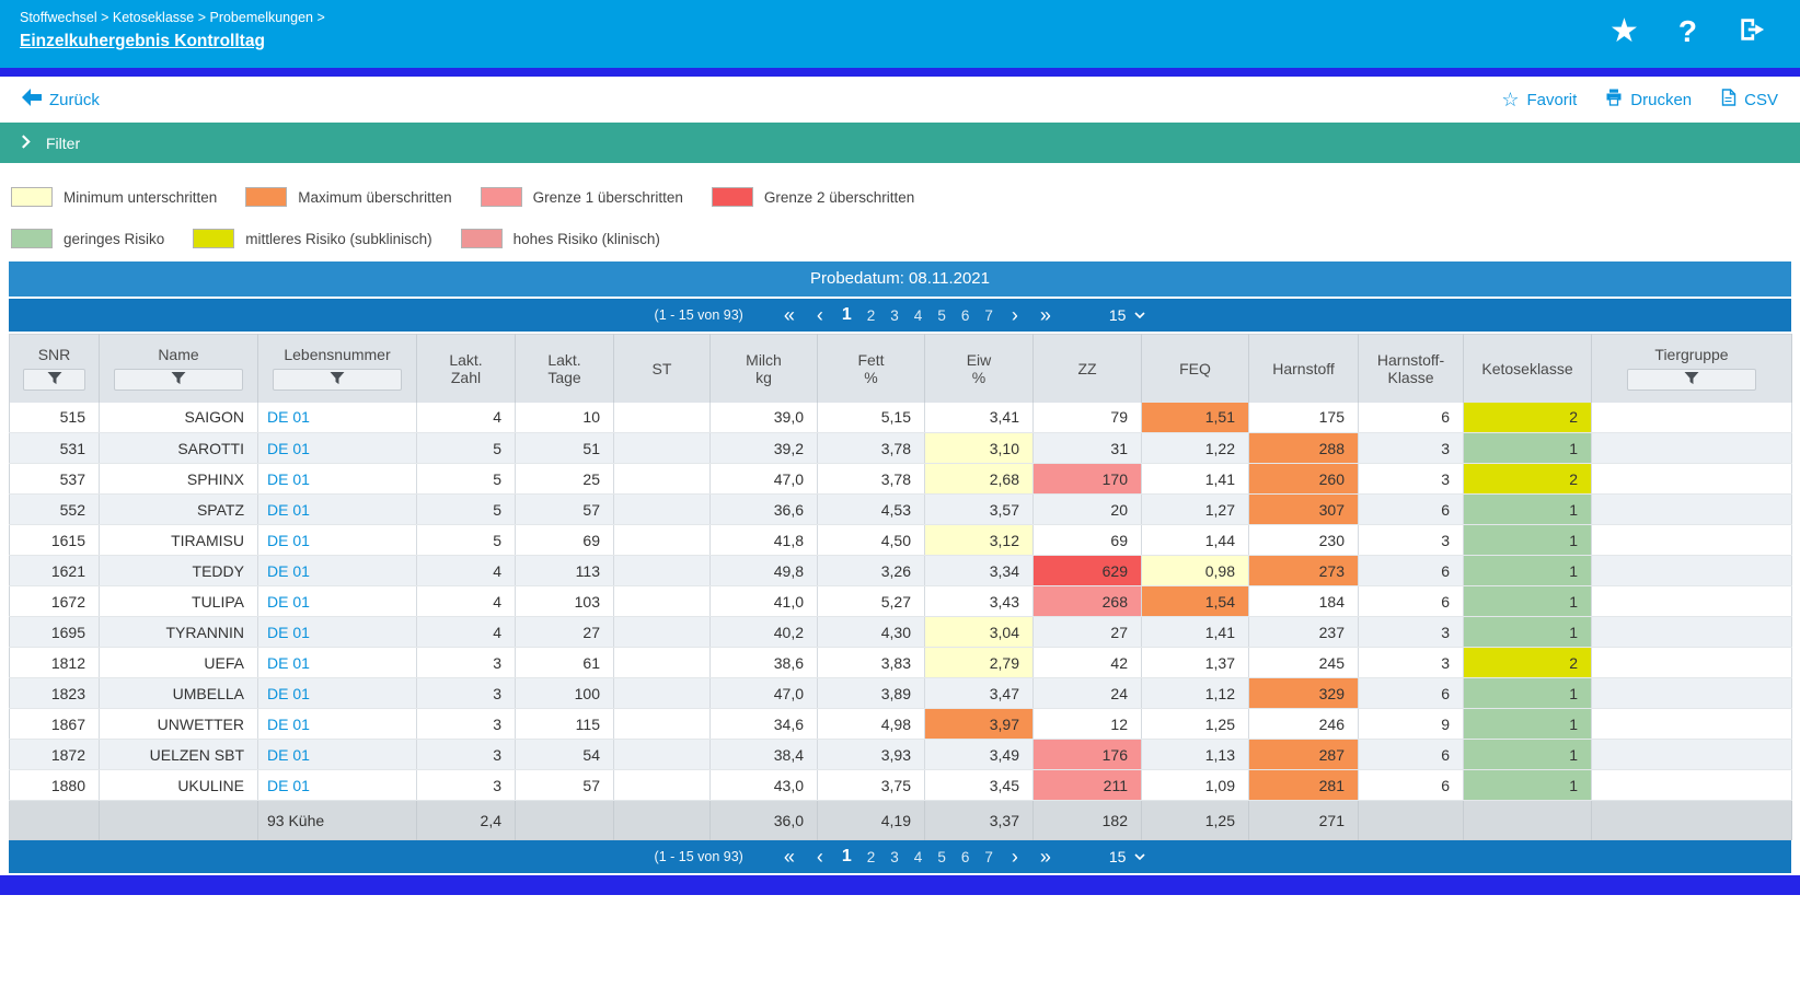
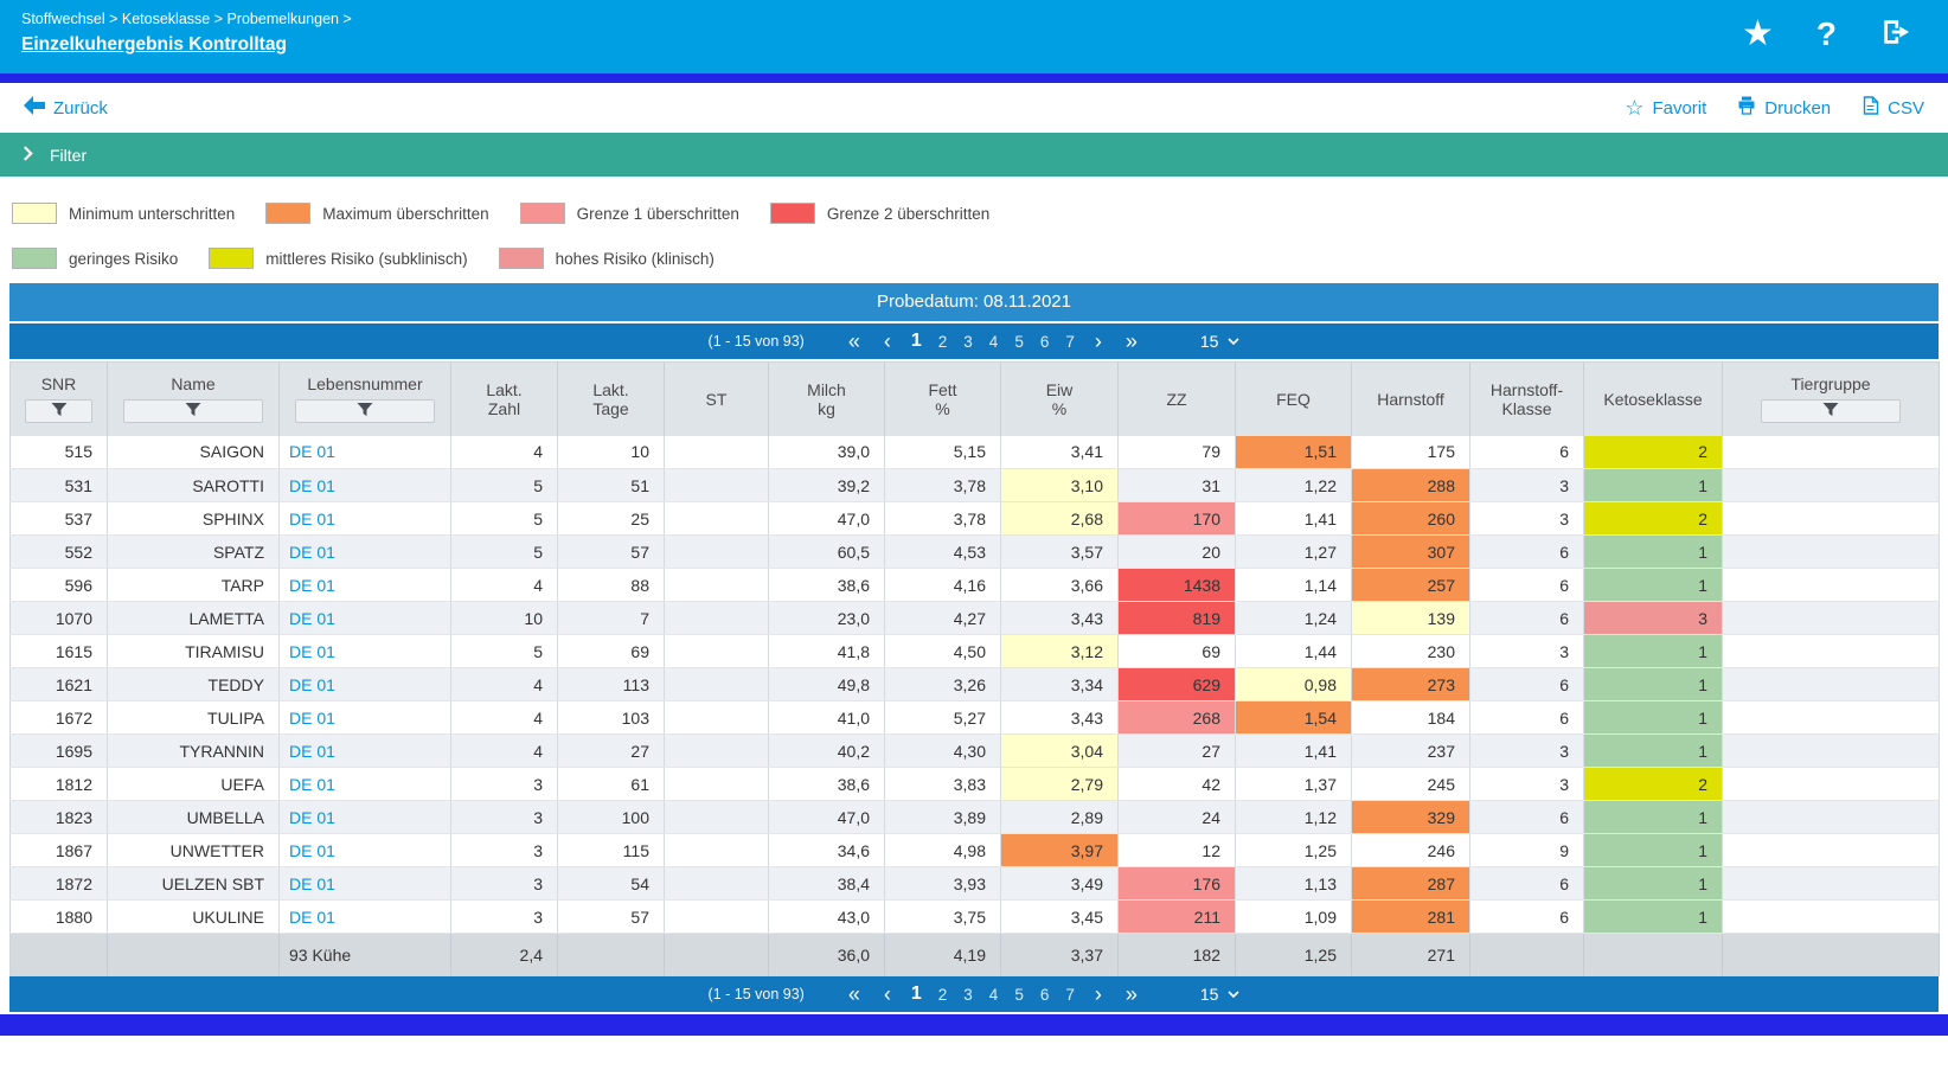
  Stoffwechsel > Ketoseklasse > Probemelkungen >
  Einzelkuhergebnis Kontrolltag
  ★
  ?
  Zurück
  ☆
  Favorit
  Drucken
  CSV
  Filter
  Minimum unterschritten
  Maximum überschritten
  Grenze 1 überschritten
  Grenze 2 überschritten
  geringes Risiko
  mittleres Risiko (subklinisch)
  hohes Risiko (klinisch)
  Probedatum: 08.11.2021
  (1 - 15 von 93)
  «
  ‹
  1
  2
  3
  4
  5
  6
  7
  ›
  »
  15
  SNR	Name	Lebensnummer	Lakt.Zahl	Lakt.Tage	ST	Milchkg	Fett%	Eiw%	ZZ	FEQ	Harnstoff	Harnstoff-Klasse	Ketoseklasse	Tiergruppe
  515	SAIGON	DE 01	4	10		39,0	5,15	3,41	79	1,51	175	6	2
  531	SAROTTI	DE 01	5	51		39,2	3,78	3,10	31	1,22	288	3	1
  537	SPHINX	DE 01	5	25		47,0	3,78	2,68	170	1,41	260	3	2
- 552	SPATZ	DE 01	5	57		36,6	4,53	3,57	20	1,27	307	6	1
+ 552	SPATZ	DE 01	5	57		60,5	4,53	3,57	20	1,27	307	6	1
+ 596	TARP	DE 01	4	88		38,6	4,16	3,66	1438	1,14	257	6	1
+ 1070	LAMETTA	DE 01	10	7		23,0	4,27	3,43	819	1,24	139	6	3
  1615	TIRAMISU	DE 01	5	69		41,8	4,50	3,12	69	1,44	230	3	1
  1621	TEDDY	DE 01	4	113		49,8	3,26	3,34	629	0,98	273	6	1
  1672	TULIPA	DE 01	4	103		41,0	5,27	3,43	268	1,54	184	6	1
  1695	TYRANNIN	DE 01	4	27		40,2	4,30	3,04	27	1,41	237	3	1
  1812	UEFA	DE 01	3	61		38,6	3,83	2,79	42	1,37	245	3	2
- 1823	UMBELLA	DE 01	3	100		47,0	3,89	3,47	24	1,12	329	6	1
+ 1823	UMBELLA	DE 01	3	100		47,0	3,89	2,89	24	1,12	329	6	1
  1867	UNWETTER	DE 01	3	115		34,6	4,98	3,97	12	1,25	246	9	1
  1872	UELZEN SBT	DE 01	3	54		38,4	3,93	3,49	176	1,13	287	6	1
  1880	UKULINE	DE 01	3	57		43,0	3,75	3,45	211	1,09	281	6	1
  		93 Kühe	2,4			36,0	4,19	3,37	182	1,25	271
  (1 - 15 von 93)
  «
  ‹
  1
  2
  3
  4
  5
  6
  7
  ›
  »
  15
